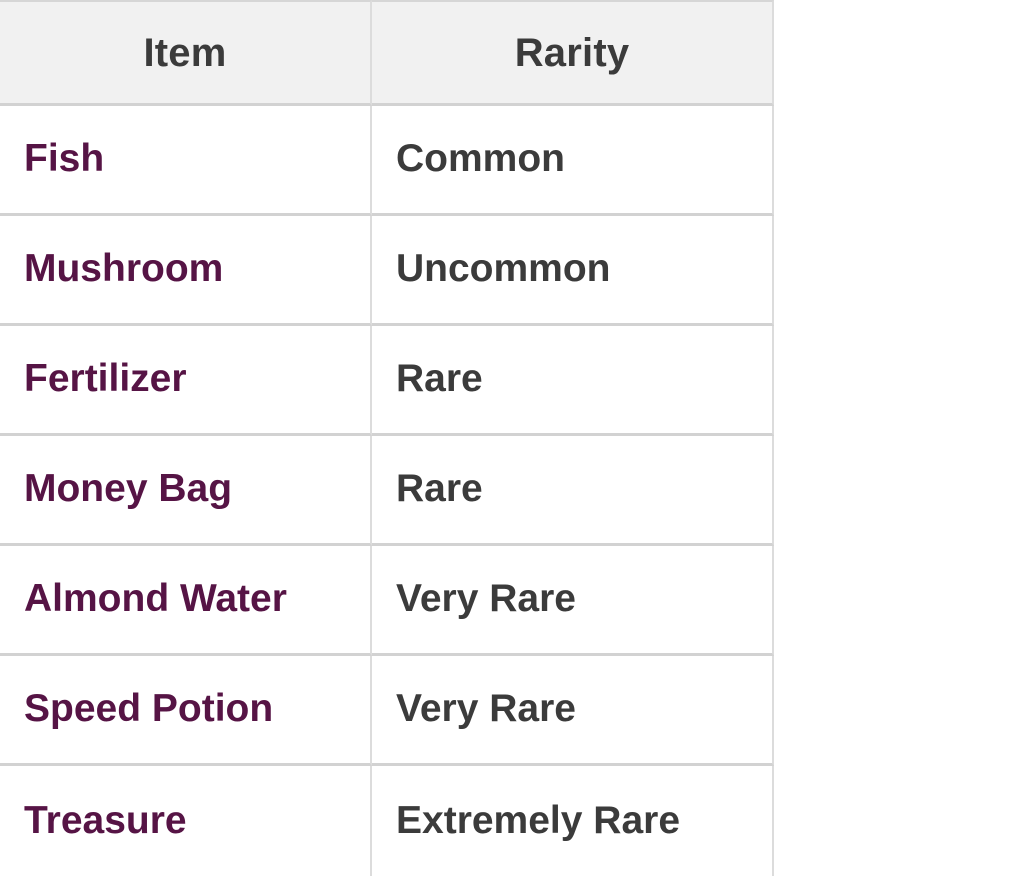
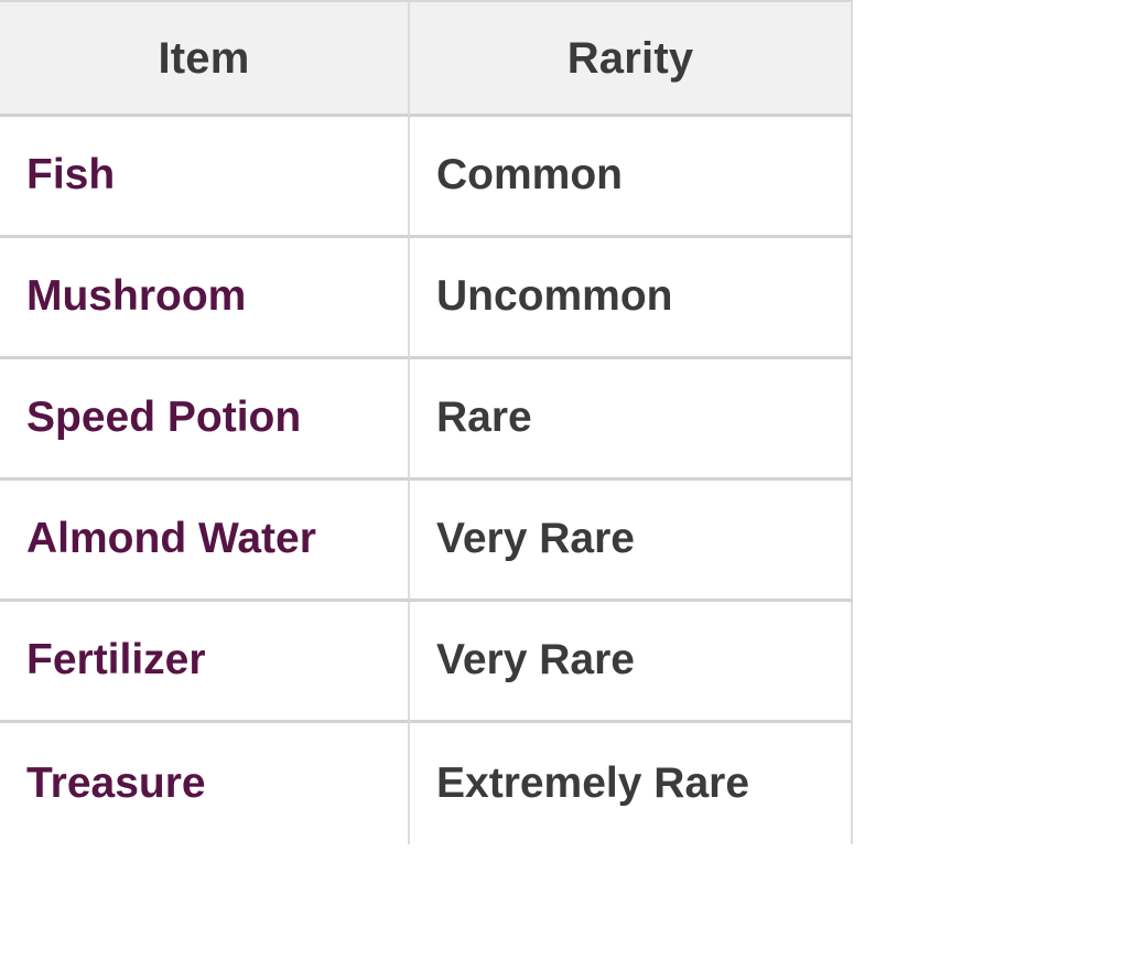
  Item	Rarity
  Fish	Common
  Mushroom	Uncommon
- Fertilizer	Rare
+ Speed Potion	Rare
- Money Bag	Rare
  Almond Water	Very Rare
- Speed Potion	Very Rare
+ Fertilizer	Very Rare
  Treasure	Extremely Rare
